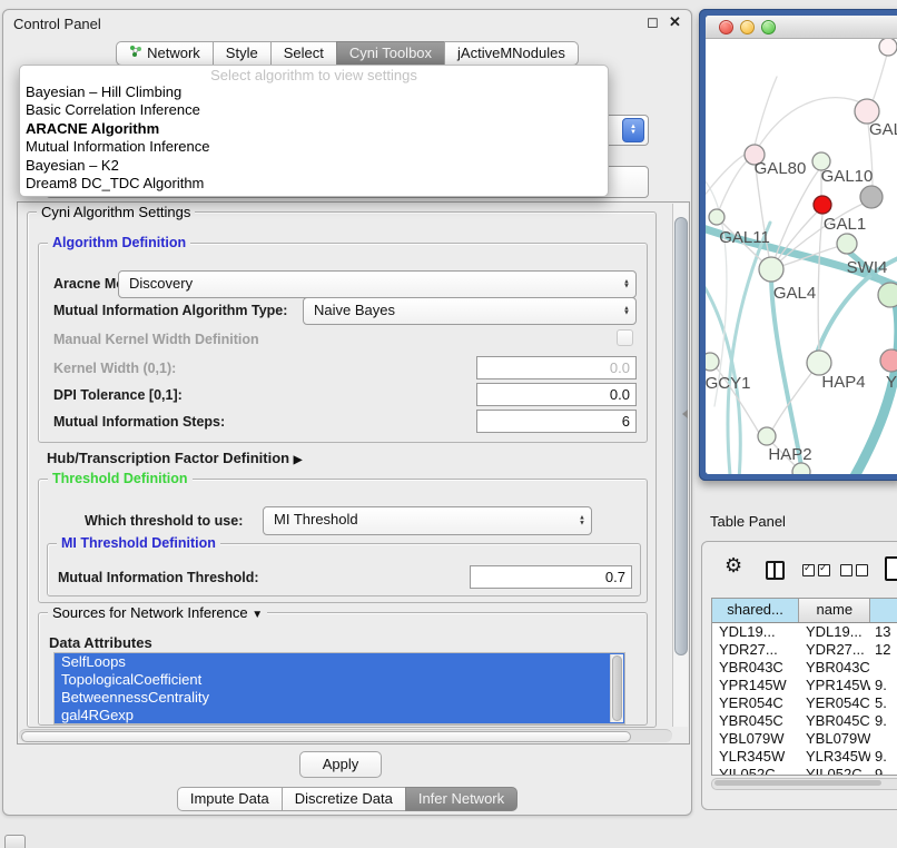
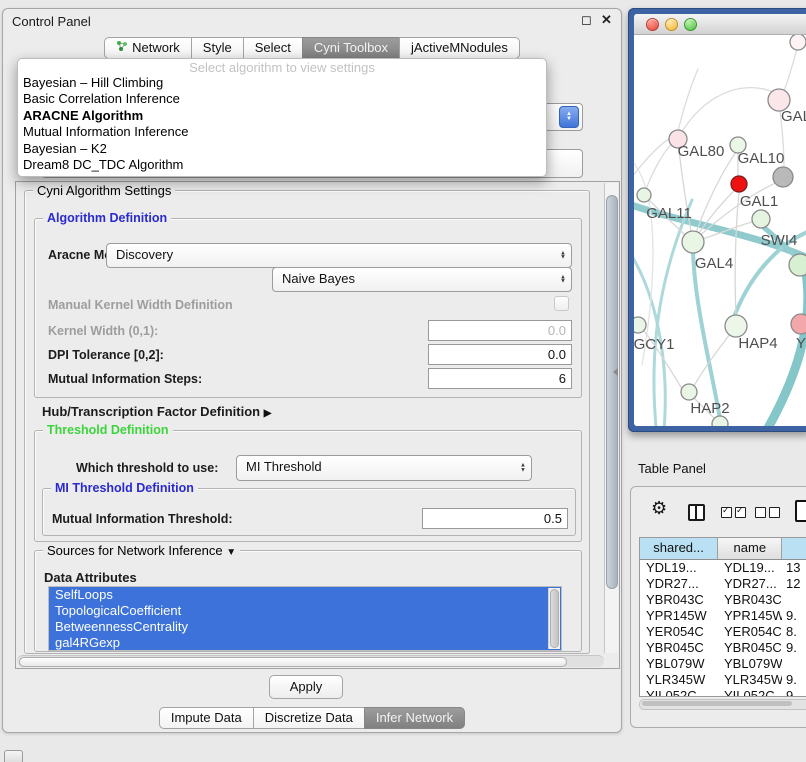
  Control Panel
  ◻
  ✕
  Network
  Style
  Select
  Cyni Toolbox
  jActiveMNodules
  Select algorithm to view settings
  Bayesian – Hill Climbing
  Basic Correlation Inference
  ARACNE Algorithm
  Mutual Information Inference
  Bayesian – K2
  Dream8 DC_TDC Algorithm
  Cyni Algorithm Settings
  Algorithm Definition
  Discovery
- Mutual Information Algorithm Type:
  Naive Bayes
  Manual Kernel Width Definition
  Kernel Width (0,1):
  0.0
- DPI Tolerance [0,1]:
+ DPI Tolerance [0,2]:
  0.0
  Mutual Information Steps:
  6
  Hub/Transcription Factor Definition ▶
  Threshold Definition
  Which threshold to use:
  MI Threshold
  MI Threshold Definition
  Mutual Information Threshold:
- 0.7
+ 0.5
  Sources for Network Inference ▼
  Data Attributes
  SelfLoops
  TopologicalCoefficient
  BetweennessCentrality
  gal4RGexp
  Apply
  Impute Data
  Discretize Data
  Infer Network
  GAL80
  GAL10
  GAL1
  GAL11
  GAL4
  SWI4
  GCY1
  HAP4
  Y
  HAP2
  Table Panel
  ⚙
  ✓
  ✓
  shared...
  name
  YDL19...
  YDL19...
  13
  YDR27...
  YDR27...
  12
  YBR043C
  YBR043C
  YPR145W
  YPR145W
  9.
  YER054C
  YER054C
- 5.
+ 8.
  YBR045C
  YBR045C
  9.
  YBL079W
  YBL079W
  YLR345W
  YLR345W
  9.
  YIL052C
  YIL052C
  9
